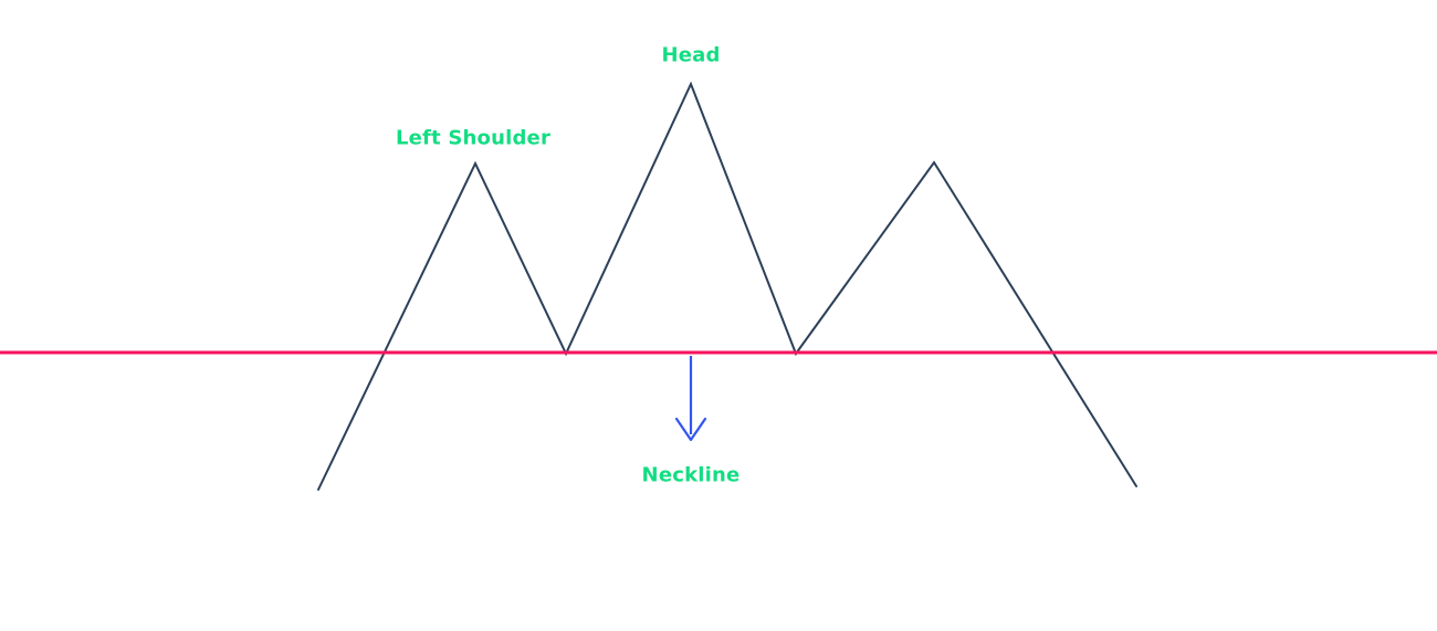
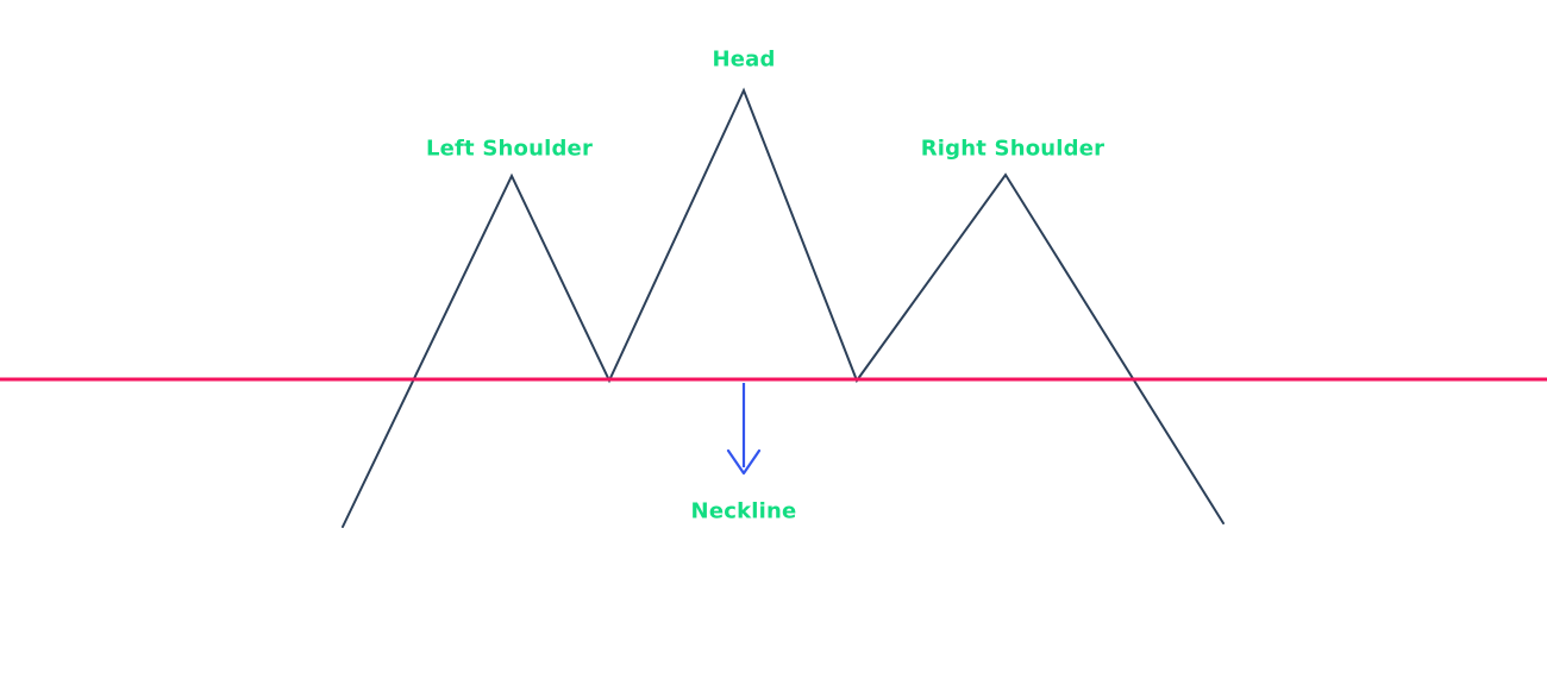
  Left Shoulder
  Head
+ Right Shoulder
  Neckline
